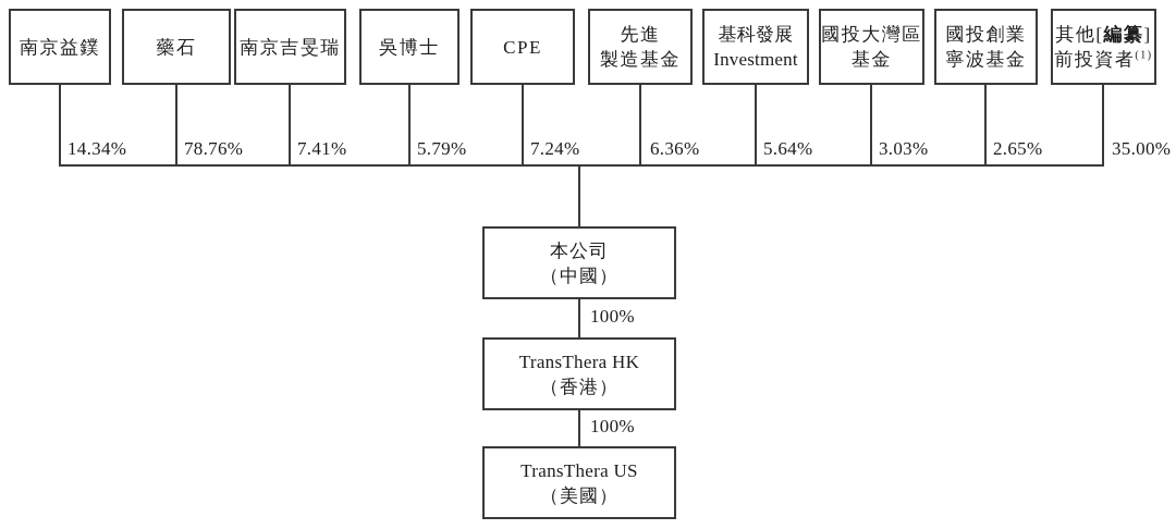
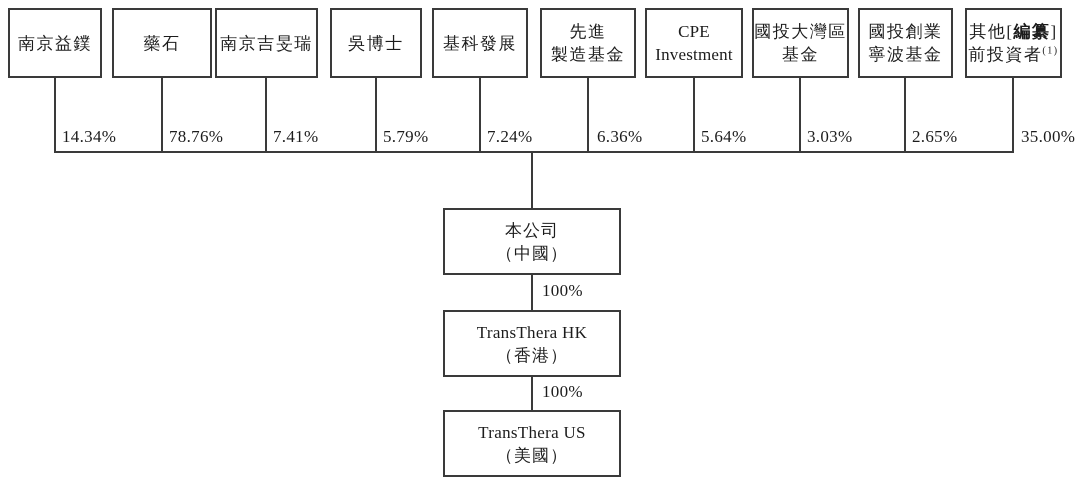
  南京益鏷
  藥石
  南京吉旻瑞
  吳博士
- CPE
+ 基科發展
  先進
  製造基金
- 基科發展
+ CPE
  Investment
  國投大灣區
  基金
  國投創業
  寧波基金
  其他[編纂]
  前投資者(1)
  14.34%
  78.76%
  7.41%
  5.79%
  7.24%
  6.36%
  5.64%
  3.03%
  2.65%
  35.00%
  本公司
  （中國）
  100%
  TransThera HK
  （香港）
  100%
  TransThera US
  （美國）
